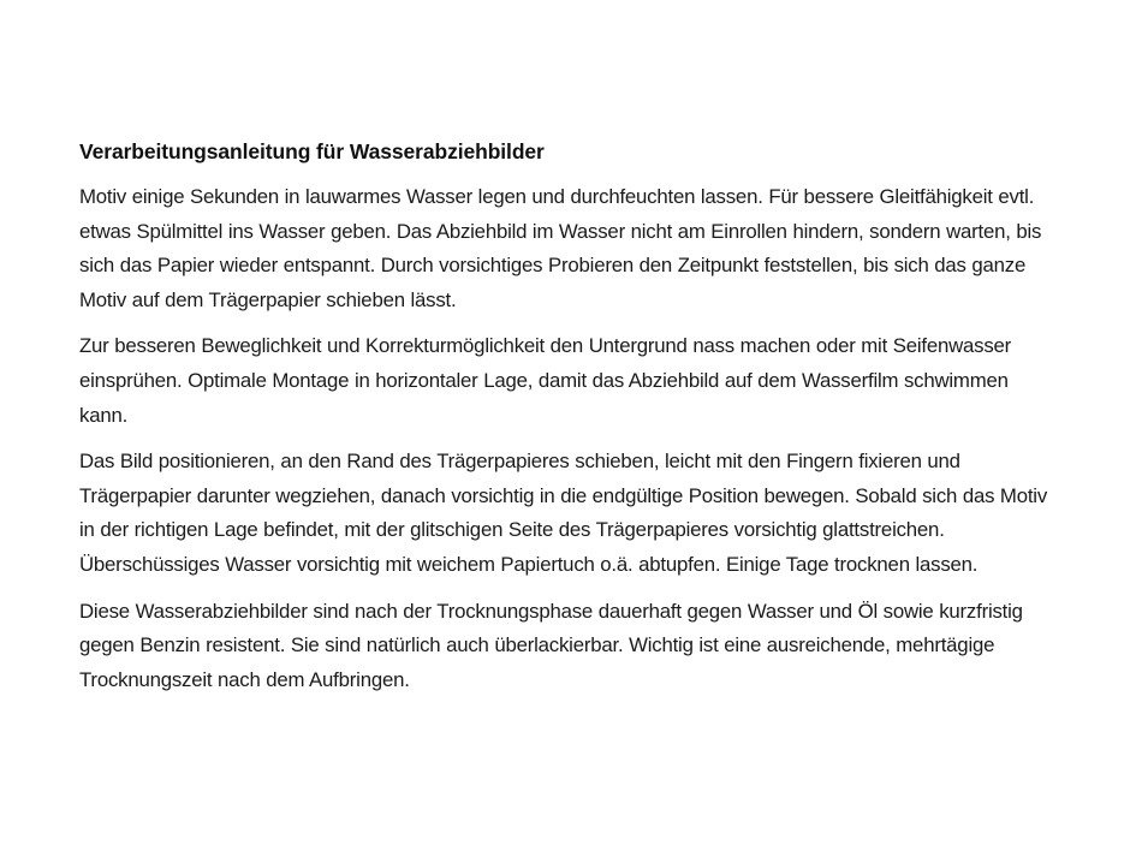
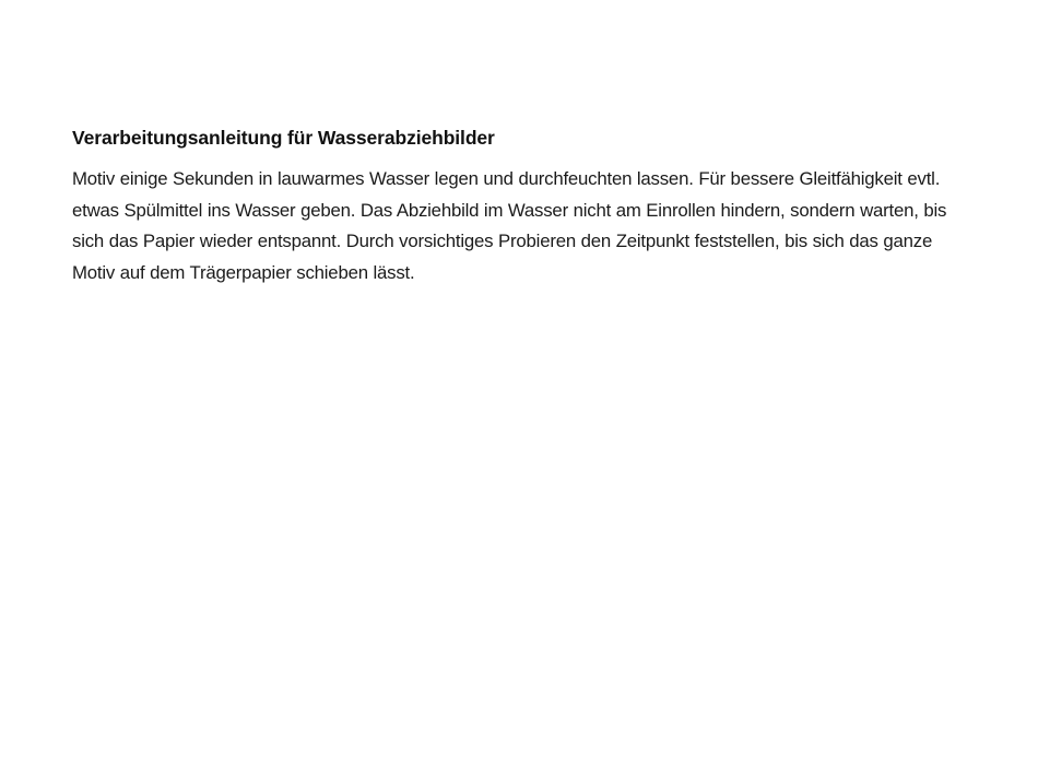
  Verarbeitungsanleitung für Wasserabziehbilder
  Motiv einige Sekunden in lauwarmes Wasser legen und durchfeuchten lassen. Für bessere Gleitfähigkeit evtl. etwas Spülmittel ins Wasser geben. Das Abziehbild im Wasser nicht am Einrollen hindern, sondern warten, bis sich das Papier wieder entspannt. Durch vorsichtiges Probieren den Zeitpunkt feststellen, bis sich das ganze Motiv auf dem Trägerpapier schieben lässt.
- Zur besseren Beweglichkeit und Korrekturmöglichkeit den Untergrund nass machen oder mit Seifenwasser einsprühen. Optimale Montage in horizontaler Lage, damit das Abziehbild auf dem Wasserfilm schwimmen kann.
- Das Bild positionieren, an den Rand des Trägerpapieres schieben, leicht mit den Fingern fixieren und Trägerpapier darunter wegziehen, danach vorsichtig in die endgültige Position bewegen. Sobald sich das Motiv in der richtigen Lage befindet, mit der glitschigen Seite des Trägerpapieres vorsichtig glattstreichen. Überschüssiges Wasser vorsichtig mit weichem Papiertuch o.ä. abtupfen. Einige Tage trocknen lassen.
- Diese Wasserabziehbilder sind nach der Trocknungsphase dauerhaft gegen Wasser und Öl sowie kurzfristig gegen Benzin resistent. Sie sind natürlich auch überlackierbar. Wichtig ist eine ausreichende, mehrtägige Trocknungszeit nach dem Aufbringen.
